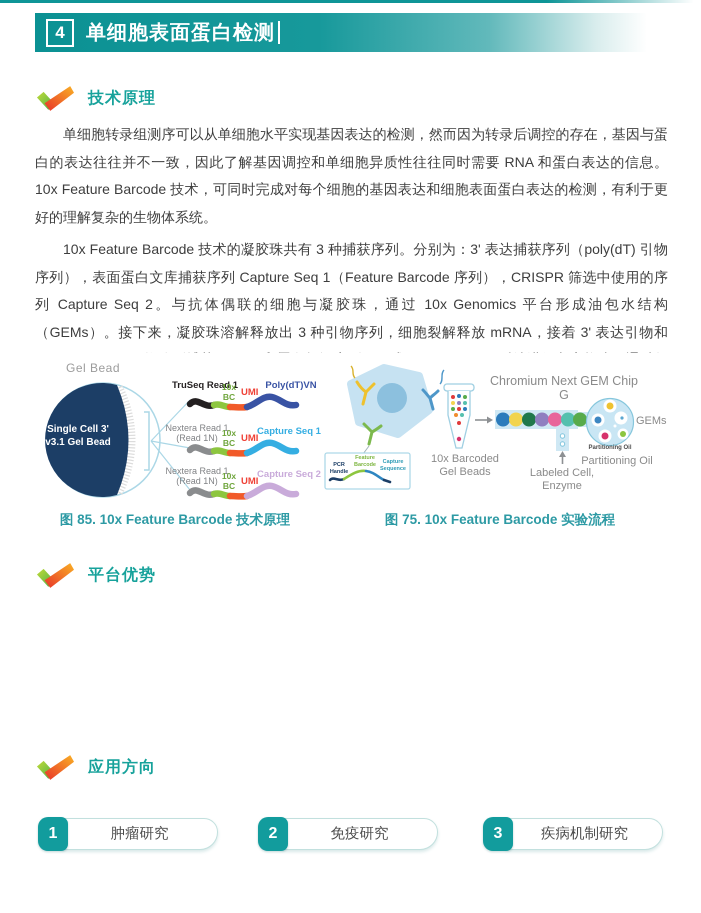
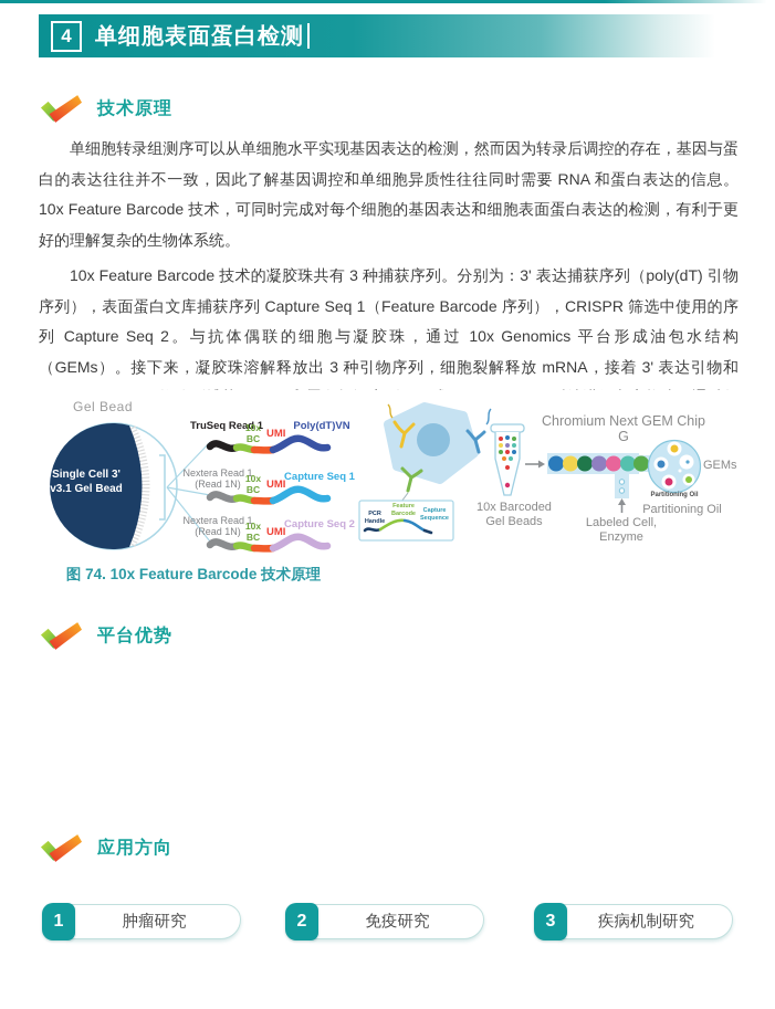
  4
  单细胞表面蛋白检测
  技术原理
  单细胞转录组测序可以从单细胞水平实现基因表达的检测，然而因为转录后调控的存在，基因与蛋白的表达往往并不一致，因此了解基因调控和单细胞异质性往往同时需要 RNA 和蛋白表达的信息。10x Feature Barcode 技术，可同时完成对每个细胞的基因表达和细胞表面蛋白表达的检测，有利于更好的理解复杂的生物体系统。
  10x Feature Barcode 技术的凝胶珠共有 3 种捕获序列。分别为：3' 表达捕获序列（poly(dT) 引物序列），表面蛋白文库捕获序列 Capture Seq 1（Feature Barcode 序列），CRISPR 筛选中使用的序列 Capture Seq 2。与抗体偶联的细胞与凝胶珠，通过 10x Genomics 平台形成油包水结构（GEMs）。接下来，凝胶珠溶解释放出 3 种引物序列，细胞裂解释放 mRNA，接着 3' 表达引物和
  Gel Bead
  Single Cell 3'
  v3.1 Gel Bead
  TruSeq Read 1
  10x BC
  UMI
  Poly(dT)VN
  Nextera Read 1
  (Read 1N)
  10x BC
  UMI
  Capture Seq 1
  Nextera Read 1
  (Read 1N)
  10x BC
  UMI
  Capture Seq 2
  Chromium Next GEM Chip G
  10x Barcoded Gel Beads
  Labeled Cell, Enzyme
  GEMs
  Partitioning Oil
- 图 85. 10x Feature Barcode 技术原理
+ 图 74. 10x Feature Barcode 技术原理
- 图 75. 10x Feature Barcode 实验流程
  平台优势
  应用方向
  1
  肿瘤研究
  2
  免疫研究
  3
  疾病机制研究
